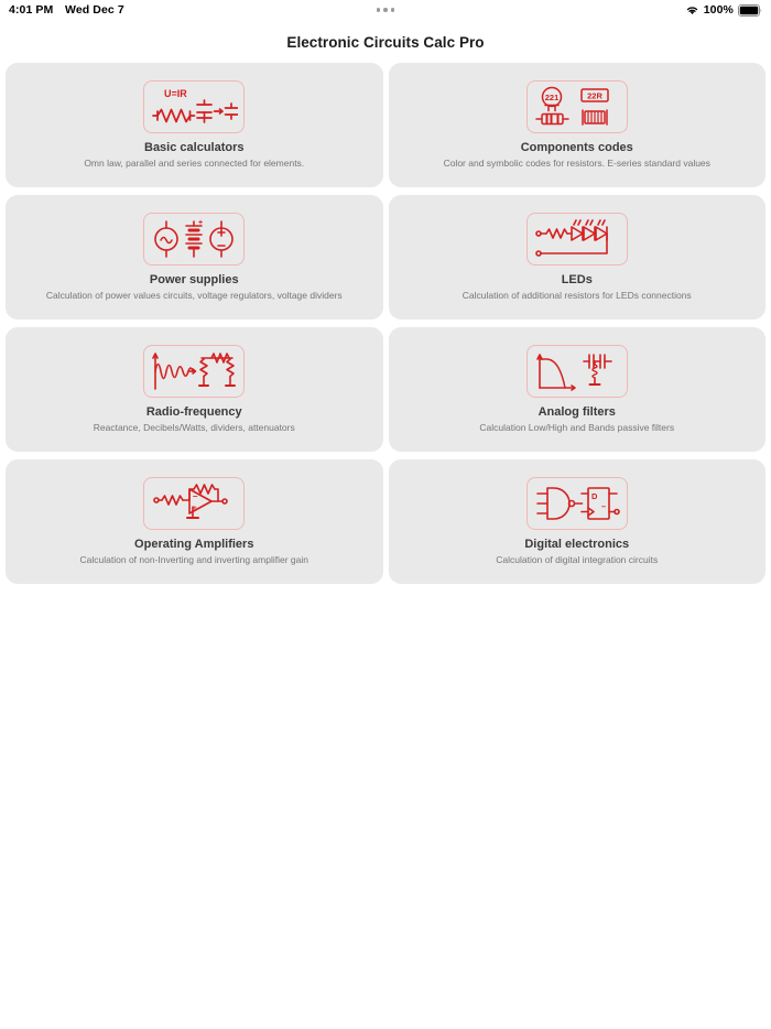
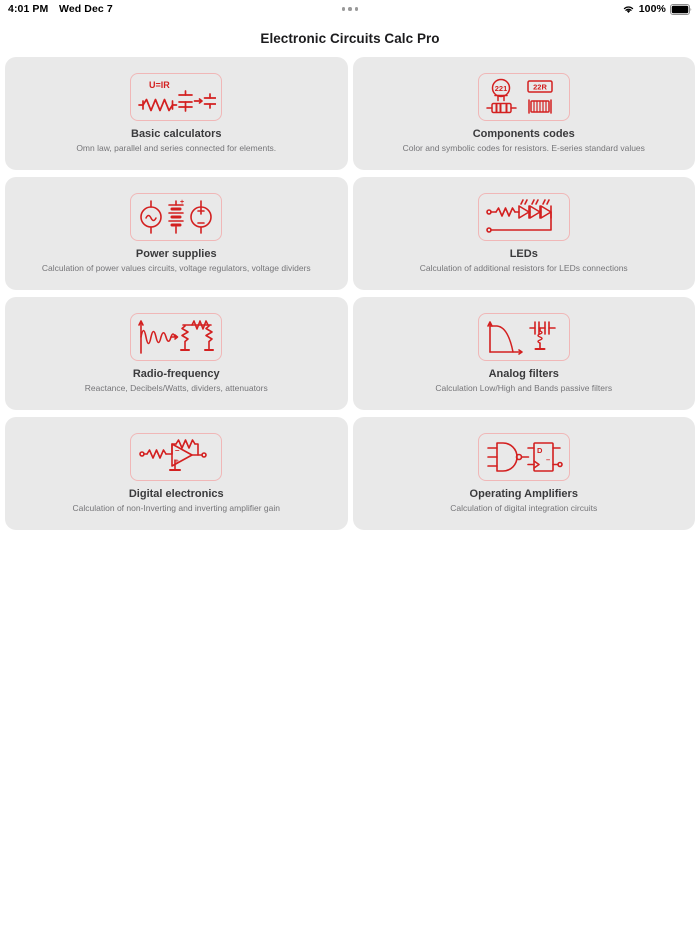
  4:01 PM
  Wed Dec 7
  100%
  Electronic Circuits Calc Pro
  U=IR
  Basic calculators
  Omn law, parallel and series connected for elements.
  221
  22R
  Components codes
  Color and symbolic codes for resistors. E-series standard values
  Power supplies
  Calculation of power values circuits, voltage regulators, voltage dividers
  LEDs
  Calculation of additional resistors for LEDs connections
  Radio-frequency
  Reactance, Decibels/Watts, dividers, attenuators
  Analog filters
  Calculation Low/High and Bands passive filters
  –
- Operating Amplifiers
+ Digital electronics
  Calculation of non-Inverting and inverting amplifier gain
  D
  –
- Digital electronics
+ Operating Amplifiers
  Calculation of digital integration circuits
